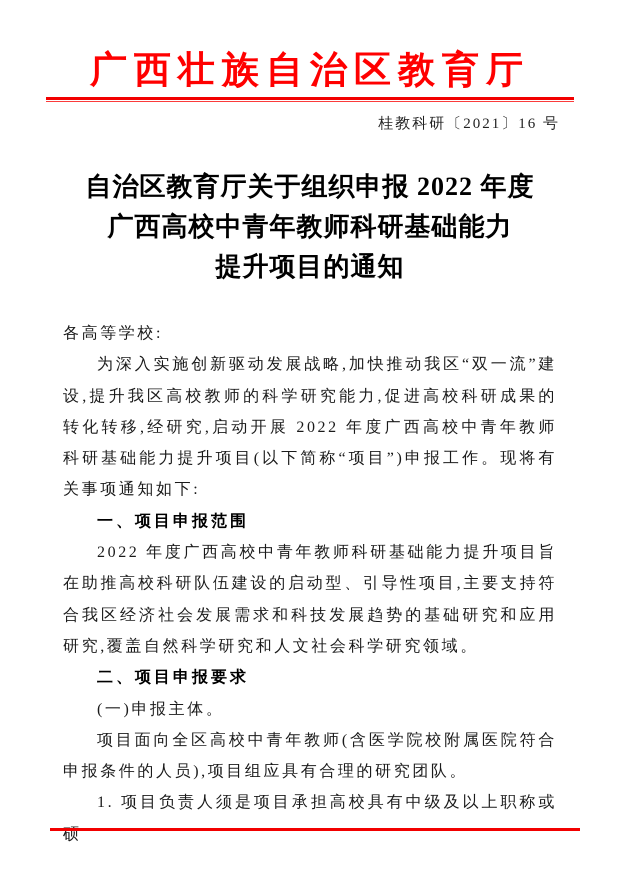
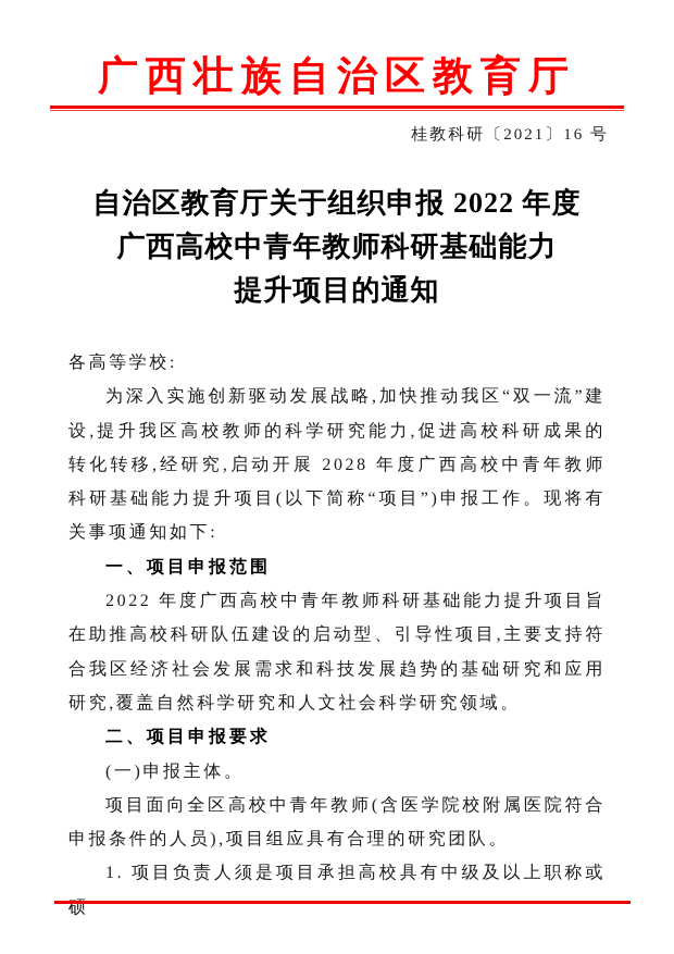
  广西壮族自治区教育厅
  桂教科研〔2021〕16 号
  自治区教育厅关于组织申报 2022 年度
  广西高校中青年教师科研基础能力
  提升项目的通知
  各高等学校:
- 为深入实施创新驱动发展战略,加快推动我区“双一流”建设,提升我区高校教师的科学研究能力,促进高校科研成果的转化转移,经研究,启动开展 2022 年度广西高校中青年教师科研基础能力提升项目(以下简称“项目”)申报工作。现将有关事项通知如下:
+ 为深入实施创新驱动发展战略,加快推动我区“双一流”建设,提升我区高校教师的科学研究能力,促进高校科研成果的转化转移,经研究,启动开展 2028 年度广西高校中青年教师科研基础能力提升项目(以下简称“项目”)申报工作。现将有关事项通知如下:
  一、项目申报范围
  2022 年度广西高校中青年教师科研基础能力提升项目旨在助推高校科研队伍建设的启动型、引导性项目,主要支持符合我区经济社会发展需求和科技发展趋势的基础研究和应用研究,覆盖自然科学研究和人文社会科学研究领域。
  二、项目申报要求
  (一)申报主体。
  项目面向全区高校中青年教师(含医学院校附属医院符合申报条件的人员),项目组应具有合理的研究团队。
  1. 项目负责人须是项目承担高校具有中级及以上职称或硕
